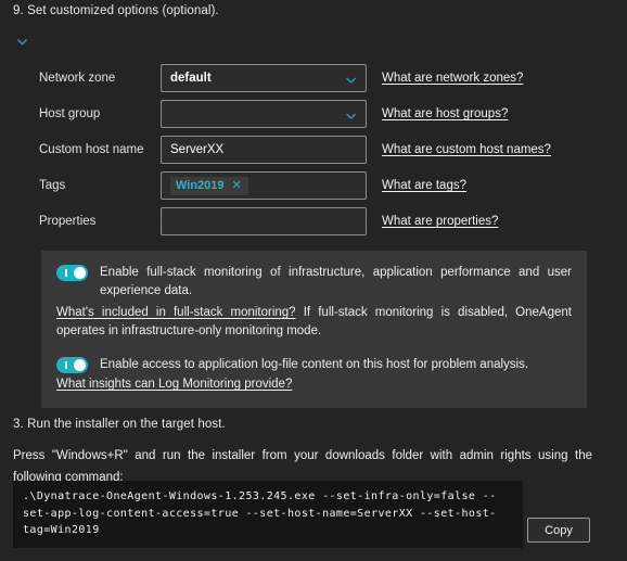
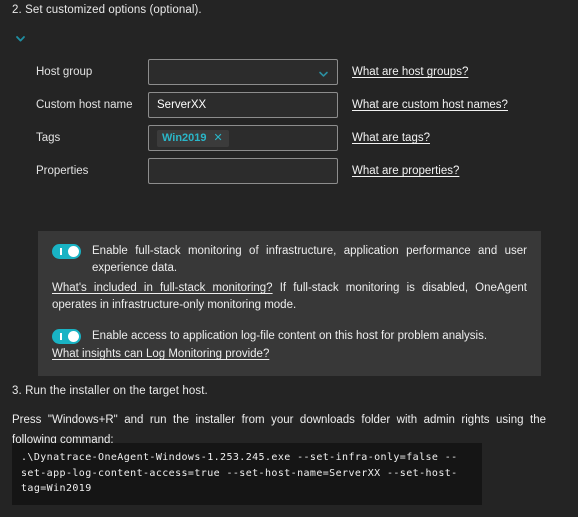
- 9. Set customized options (optional).
+ 2. Set customized options (optional).
- Network zone
- default
- What are network zones?
  Host group
  What are host groups?
  Custom host name
  ServerXX
  What are custom host names?
  Tags
  Win2019
  ✕
  What are tags?
  Properties
  What are properties?
  Enable full-stack monitoring of infrastructure, application performance and user experience data.
  What's included in full-stack monitoring? If full-stack monitoring is disabled, OneAgent operates in infrastructure-only monitoring mode.
  Enable access to application log-file content on this host for problem analysis.
  What insights can Log Monitoring provide?
  3. Run the installer on the target host.
  Press "Windows+R" and run the installer from your downloads folder with admin rights using the following command:
  .\Dynatrace-OneAgent-Windows-1.253.245.exe --set-infra-only=false --set-app-log-content-access=true --set-host-name=ServerXX --set-host-tag=Win2019
- Copy
